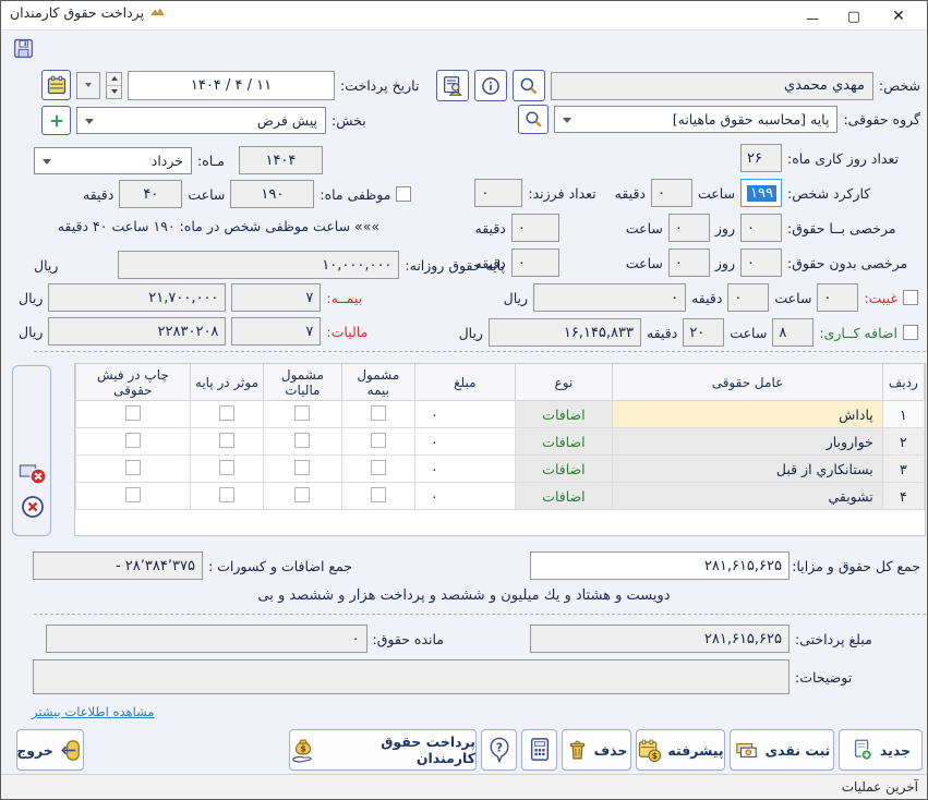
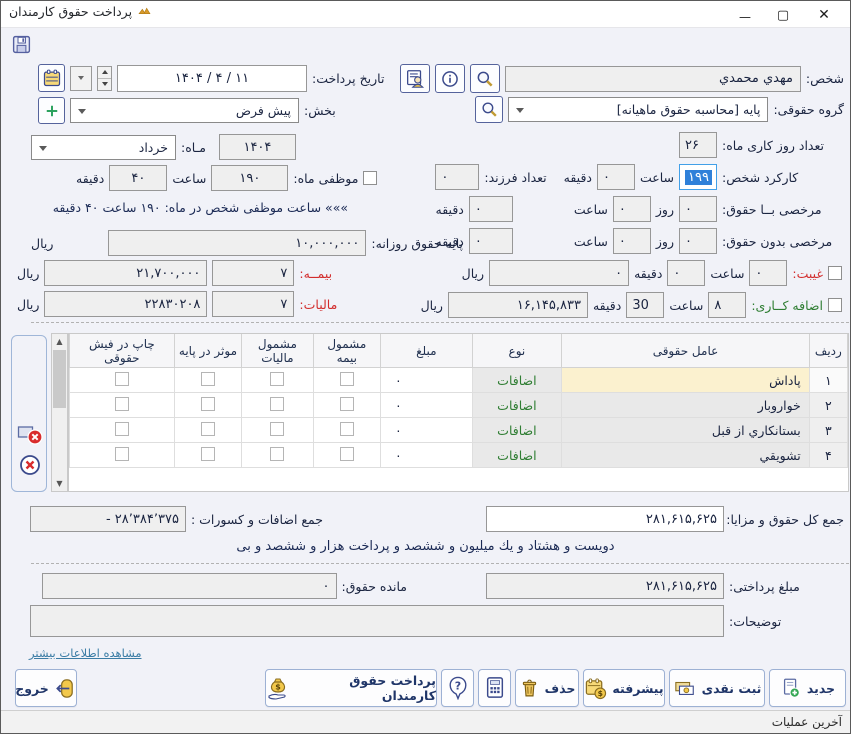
  پرداخت حقوق کارمندان
  —
  ▢
  ✕
  شخص:
  مهدي محمدي
  گروه حقوقی:
  پایه [محاسبه حقوق ماهیانه]
  تعداد روز کاری ماه:
  ۲۶
  کارکرد شخص:
  ۱۹۹
  ساعت
  ۰
  دقیقه
  تعداد فرزند:
  ۰
  مرخصی بــا حقوق:
  ۰
  روز
  ۰
  ساعت
  ۰
  دقیقه
  مرخصی بدون حقوق:
  ۰
  روز
  ۰
  ساعت
  ۰
  دقیقه
  غیبت:
  ۰
  ساعت
  ۰
  دقیقه
  ۰
  ریال
  اضافه کــاری:
  ۸
  ساعت
- ۲۰
+ 30
  دقیقه
  ۱۶,۱۴۵,۸۳۳
  ریال
  تاریخ پرداخت:
  ۱۴۰۴ / ۴ / ۱۱
  بخش:
  پیش فرض
  ۱۴۰۴
  مـاه:
  خرداد
  موظفی ماه:
  ۱۹۰
  ساعت
  ۴۰
  دقیقه
  ««« ساعت موظفی شخص در ماه: ۱۹۰ ساعت ۴۰ دقیقه
  پایه حقوق روزانه:
  ۱۰,۰۰۰,۰۰۰
  ریال
  بیمــه:
  ۷
  ۲۱,۷۰۰,۰۰۰
  ریال
  مالیات:
  ۷
  ۲۲۸۳۰۲۰۸
  ریال
+ ▲
+ ▼
  ردیف	عامل حقوقی	نوع	مبلغ	مشمول بیمه	مشمول مالیات	موثر در پایه	چاپ در فیش حقوقی
  ۱	پاداش	اضافات	۰
  ۲	خواروبار	اضافات	۰
  ۳	بستانكاري از قبل	اضافات	۰
  ۴	تشويقي	اضافات	۰
  جمع كل حقوق و مزایا:
  ۲۸۱,۶۱۵,۶۲۵
  جمع اضافات و كسورات :
  - ۲۸٬۳۸۴٬۳۷۵
  دویست و هشتاد و یك میلیون و ششصد و پرداخت هزار و ششصد و بی
  مبلغ پرداختی:
  ۲۸۱,۶۱۵,۶۲۵
  مانده حقوق:
  ۰
  توضیحات:
  مشاهده اطلاعات بیشتر
  جدید
  ثبت نقدی
  پیشرفته
  $
  حذف
  ?
  پرداخت حقوق کارمندان
  $
  خروج
  آخرین عملیات
